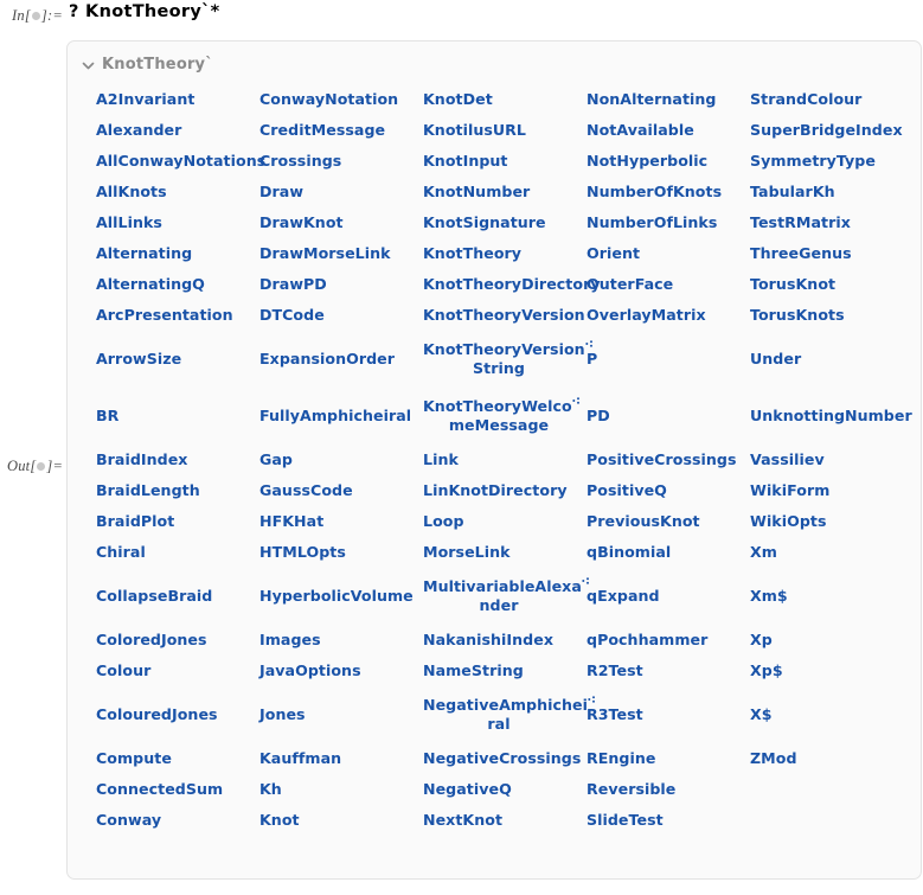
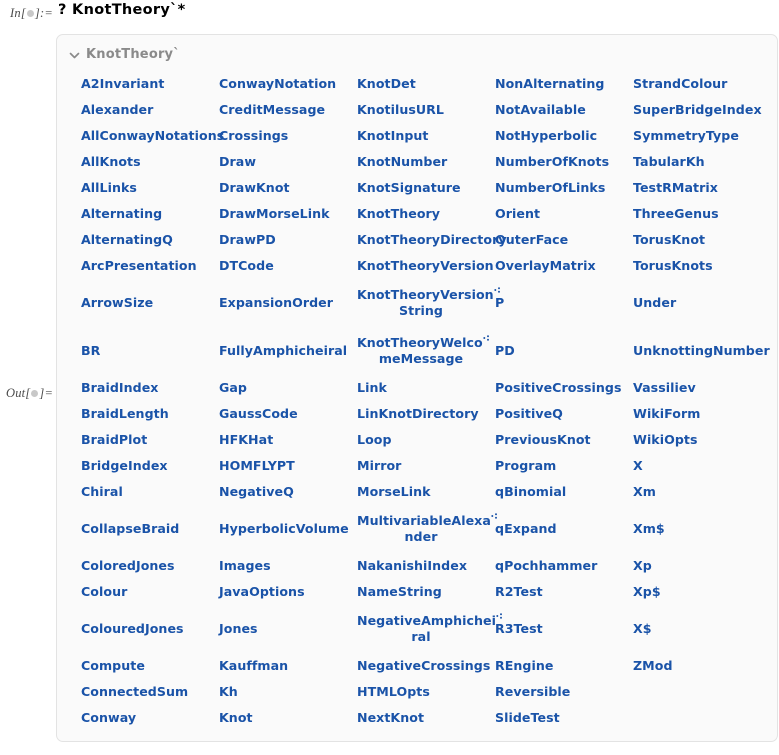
  In[ ]:=
  ? KnotTheory`*
  Out[ ]=
  KnotTheory`
  A2Invariant	ConwayNotation	KnotDet	NonAlternating	StrandColour
  Alexander	CreditMessage	KnotilusURL	NotAvailable	SuperBridgeIndex
  AllConwayNotations	Crossings	KnotInput	NotHyperbolic	SymmetryType
  AllKnots	Draw	KnotNumber	NumberOfKnots	TabularKh
  AllLinks	DrawKnot	KnotSignature	NumberOfLinks	TestRMatrix
  Alternating	DrawMorseLink	KnotTheory	Orient	ThreeGenus
  AlternatingQ	DrawPD	KnotTheoryDirectory	OuterFace	TorusKnot
  ArcPresentation	DTCode	KnotTheoryVersion	OverlayMatrix	TorusKnots
  ArrowSize	ExpansionOrder	KnotTheoryVersionString	P	Under
  BR	FullyAmphicheiral	KnotTheoryWelcomeMessage	PD	UnknottingNumber
  BraidIndex	Gap	Link	PositiveCrossings	Vassiliev
  BraidLength	GaussCode	LinKnotDirectory	PositiveQ	WikiForm
  BraidPlot	HFKHat	Loop	PreviousKnot	WikiOpts
+ BridgeIndex	HOMFLYPT	Mirror	Program	X
- Chiral	HTMLOpts	MorseLink	qBinomial	Xm
+ Chiral	NegativeQ	MorseLink	qBinomial	Xm
  CollapseBraid	HyperbolicVolume	MultivariableAlexander	qExpand	Xm$
  ColoredJones	Images	NakanishiIndex	qPochhammer	Xp
  Colour	JavaOptions	NameString	R2Test	Xp$
  ColouredJones	Jones	NegativeAmphicheiral	R3Test	X$
  Compute	Kauffman	NegativeCrossings	REngine	ZMod
- ConnectedSum	Kh	NegativeQ	Reversible
+ ConnectedSum	Kh	HTMLOpts	Reversible
  Conway	Knot	NextKnot	SlideTest
